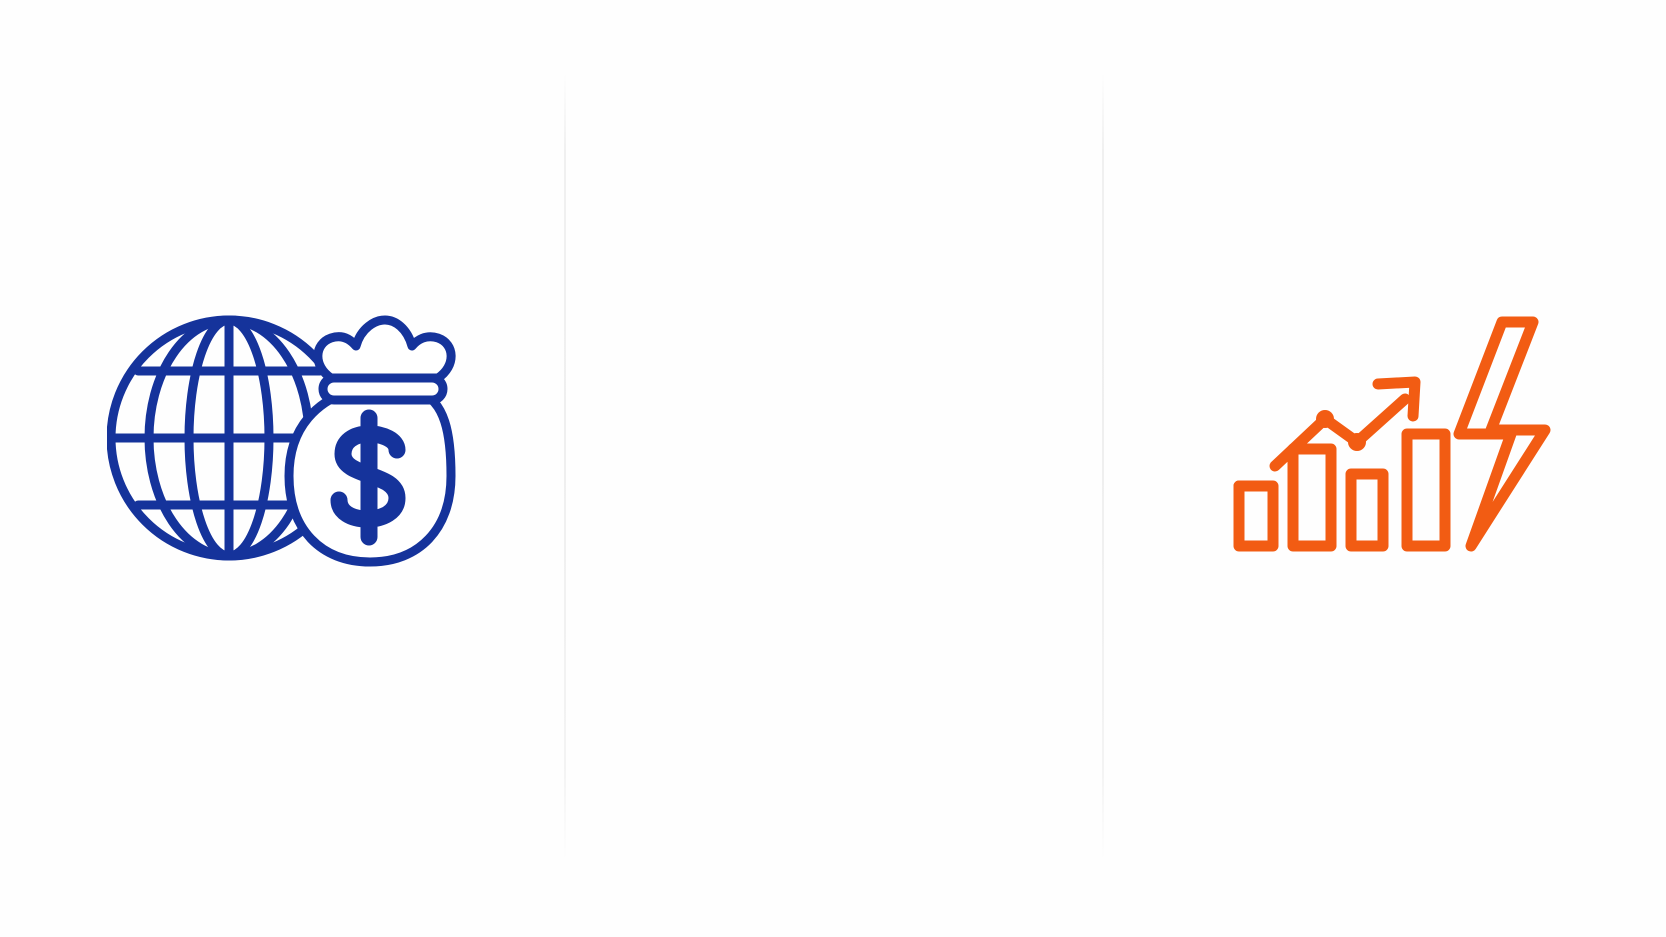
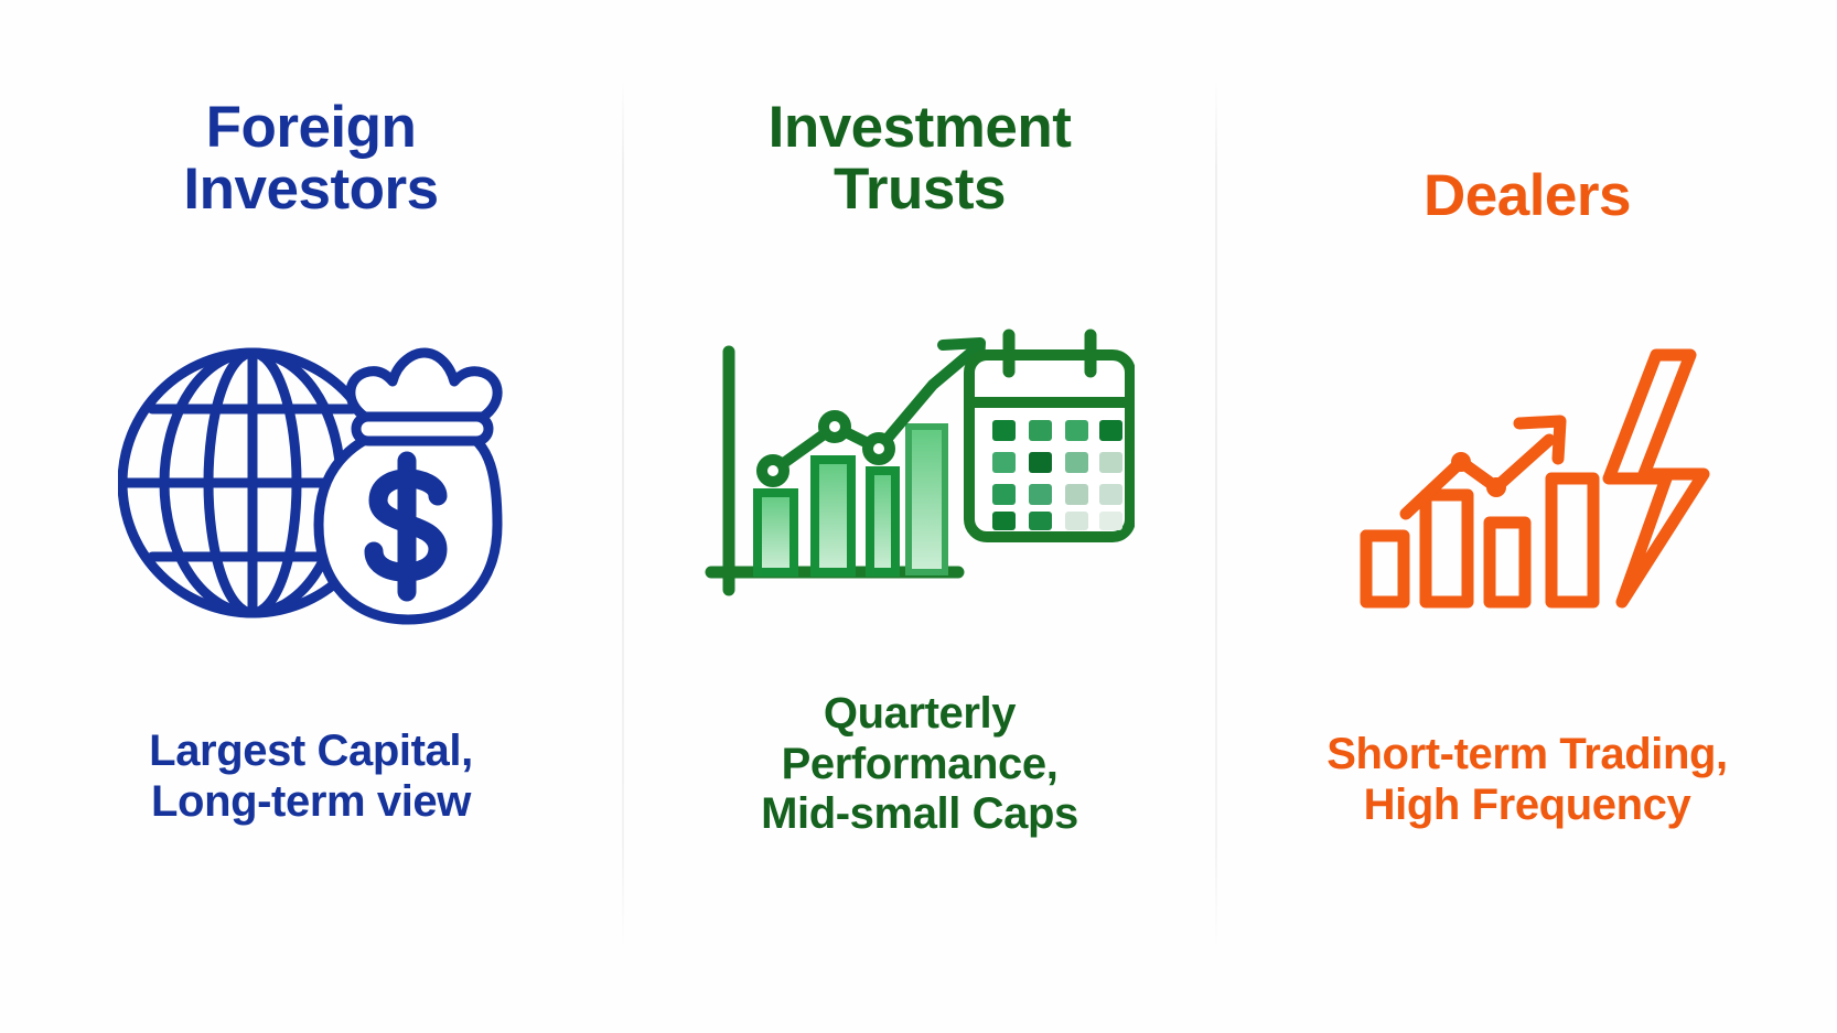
+ Foreign
+ Investors
+ Largest Capital,
+ Long-term view
+ Investment
+ Trusts
+ Quarterly
+ Performance,
+ Mid-small Caps
+ Dealers
+ Short-term Trading,
+ High Frequency
